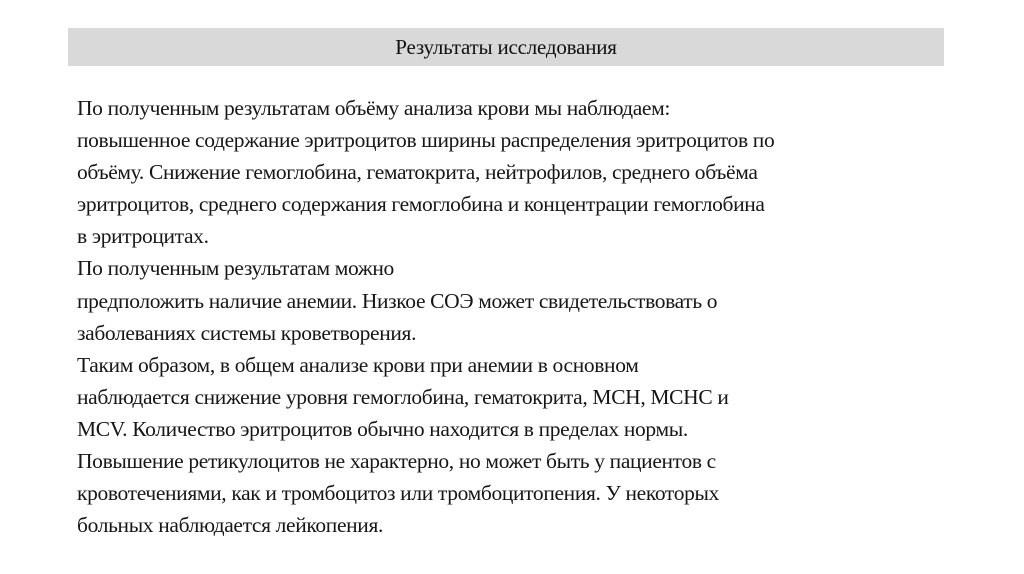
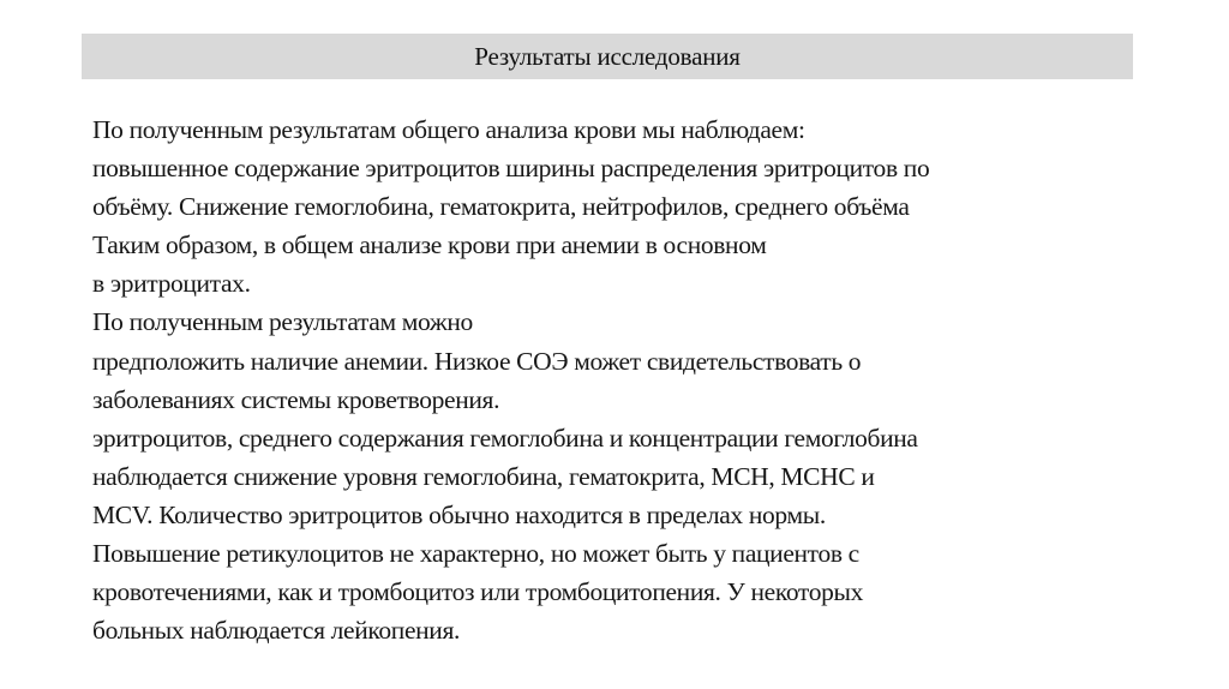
  Результаты исследования
- По полученным результатам объёму анализа крови мы наблюдаем:
+ По полученным результатам общего анализа крови мы наблюдаем:
  повышенное содержание эритроцитов ширины распределения эритроцитов по
  объёму. Снижение гемоглобина, гематокрита, нейтрофилов, среднего объёма
- эритроцитов, среднего содержания гемоглобина и концентрации гемоглобина
+ Таким образом, в общем анализе крови при анемии в основном
  в эритроцитах.
  По полученным результатам можно
  предположить наличие анемии. Низкое СОЭ может свидетельствовать о
  заболеваниях системы кроветворения.
- Таким образом, в общем анализе крови при анемии в основном
+ эритроцитов, среднего содержания гемоглобина и концентрации гемоглобина
  наблюдается снижение уровня гемоглобина, гематокрита, МСН, МСНС и
  MCV. Количество эритроцитов обычно находится в пределах нормы.
  Повышение ретикулоцитов не характерно, но может быть у пациентов с
  кровотечениями, как и тромбоцитоз или тромбоцитопения. У некоторых
  больных наблюдается лейкопения.
